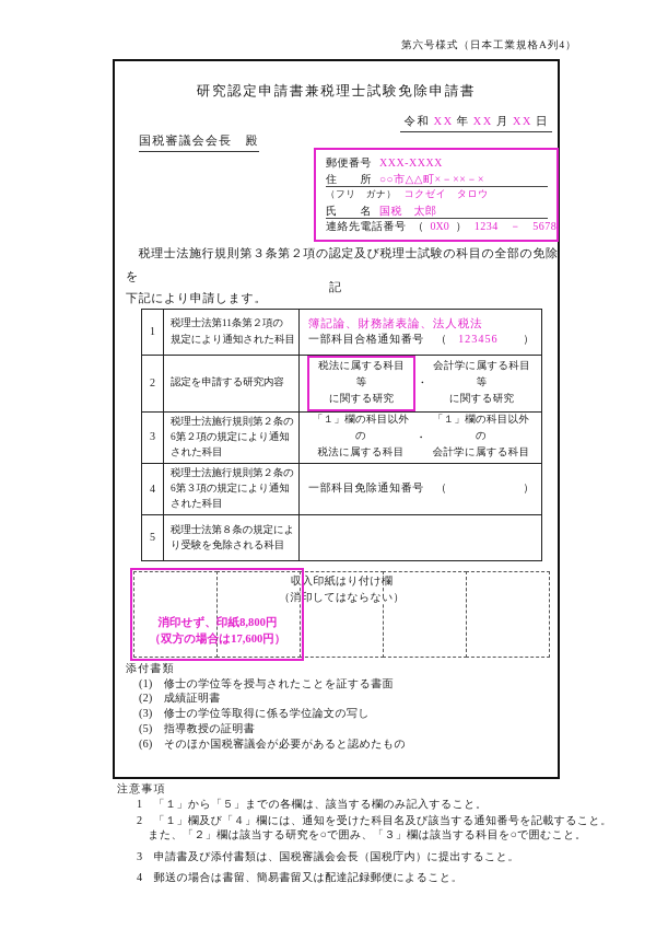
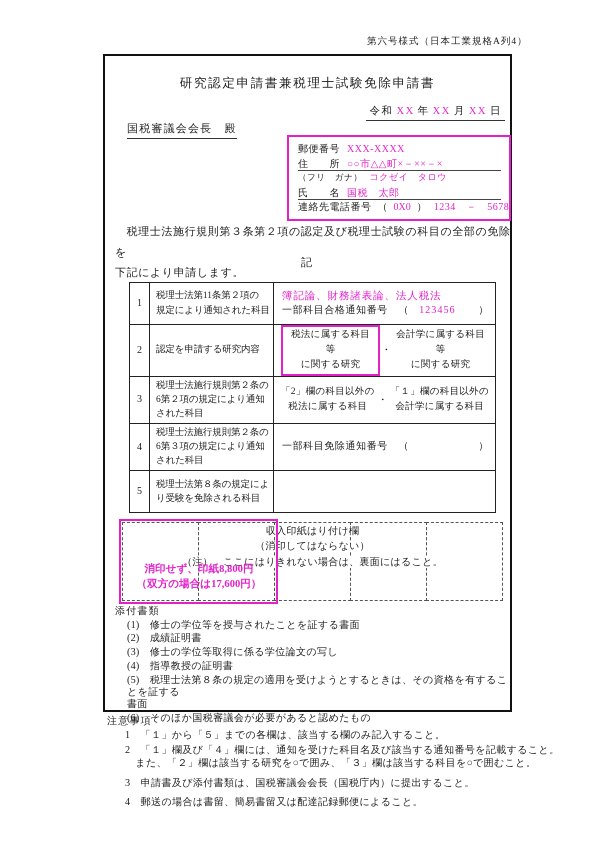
  第六号様式（日本工業規格A列4）
  研究認定申請書兼税理士試験免除申請書
  令和 XX 年 XX 月 XX 日
  国税審議会会長 殿
  郵便番号
  XXX-XXXX
  住 所
  ○○市△△町×－××－×
  （フリ ガナ）
  コクゼイ タロウ
  氏 名
  国税 太郎
  連絡先電話番号
  （
  0X0
  ）
  1234 － 5678
  税理士法施行規則第３条第２項の認定及び税理士試験の科目の全部の免除を
  下記により申請します。
  記
  1	税理士法第11条第２項の 規定により通知された科目	簿記論、財務諸表論、法人税法 一部科目合格通知番号 （ 123456 ）
  2	認定を申請する研究内容	税法に属する科目等 に関する研究 ・ 会計学に属する科目等 に関する研究
- 3	税理士法施行規則第２条の 6第２項の規定により通知 された科目	「１」欄の科目以外の 税法に属する科目 ・ 「１」欄の科目以外の 会計学に属する科目
+ 3	税理士法施行規則第２条の 6第２項の規定により通知 された科目	「2」欄の科目以外の 税法に属する科目 ・ 「１」欄の科目以外の 会計学に属する科目
  4	税理士法施行規則第２条の 6第３項の規定により通知 された科目	一部科目免除通知番号 （ ）
  5	税理士法第８条の規定によ り受験を免除される科目
  収入印紙はり付け欄
  （消印してはならない）
+ （注） ここにはりきれない場合は、裏面にはること。
  消印せず、印紙8,800円
  （双方の場合は17,600円）
  添付書類
  (1) 修士の学位等を授与されたことを証する書面
  (2) 成績証明書
  (3) 修士の学位等取得に係る学位論文の写し
- (5) 指導教授の証明書
+ (4) 指導教授の証明書
+ (5) 税理士法第８条の規定の適用を受けようとするときは、その資格を有することを証する
+ 書面
  (6) そのほか国税審議会が必要があると認めたもの
  注意事項
  1 「１」から「５」までの各欄は、該当する欄のみ記入すること。
  2 「１」欄及び「４」欄には、通知を受けた科目名及び該当する通知番号を記載すること。
  また、「２」欄は該当する研究を○で囲み、「３」欄は該当する科目を○で囲むこと。
  3 申請書及び添付書類は、国税審議会会長（国税庁内）に提出すること。
  4 郵送の場合は書留、簡易書留又は配達記録郵便によること。
